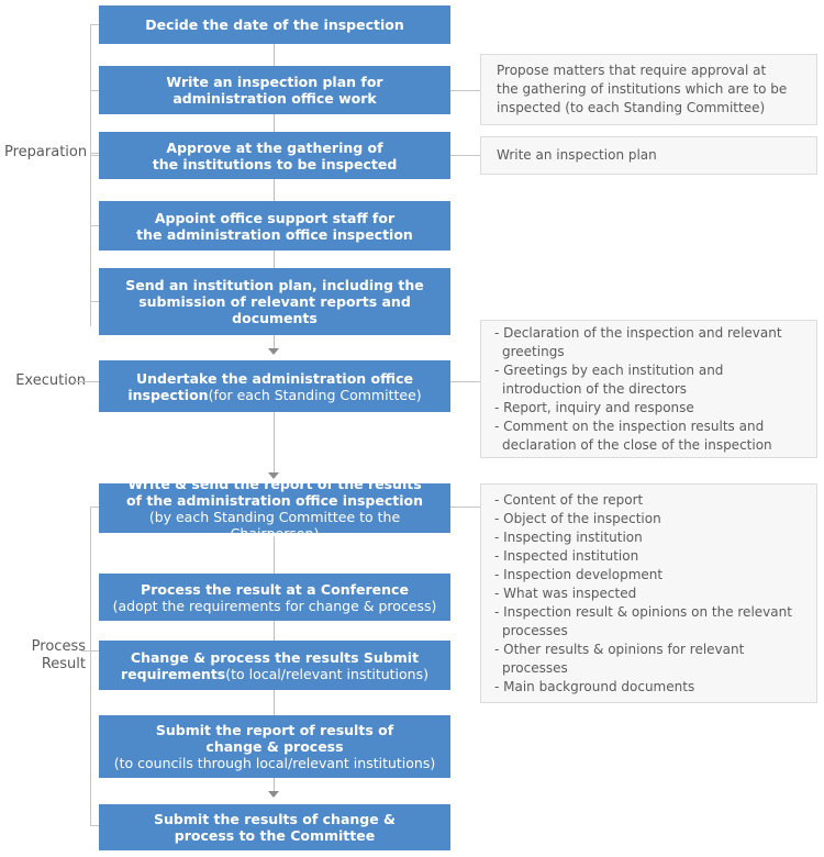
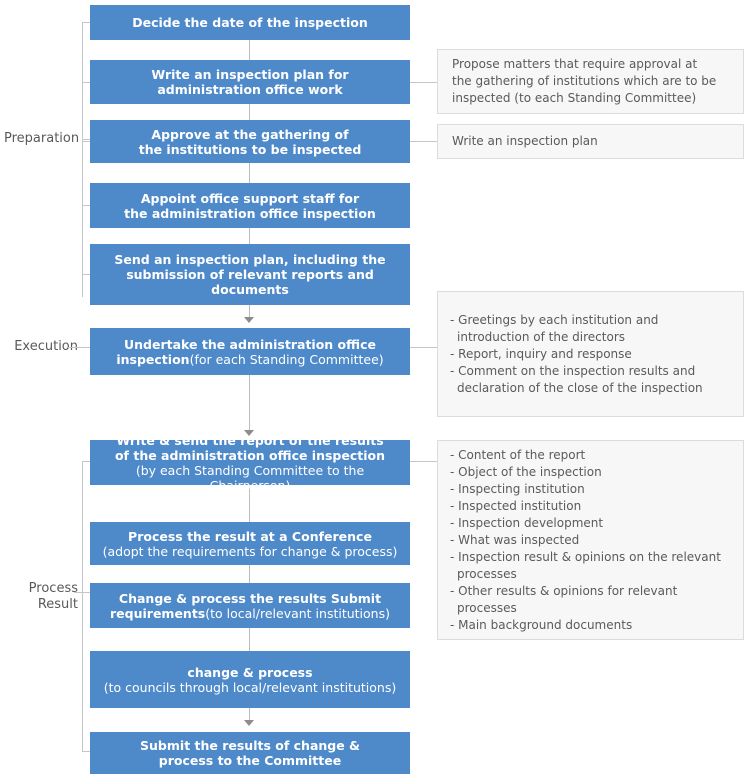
  Preparation
  Executio
  Process
  Result
  Decide the date of the inspection
  Write an inspection plan for
  administration office work
  Approve at the gathering of
  the institutions to be inspected
  Appoint office support staff for
  the administration office inspection
- Send an institution plan, including the
+ Send an inspection plan, including the
  submission of relevant reports and
  documents
  Undertake the administration office
  inspection(for each Standing Committee)
  Write & send the report of the results
  of the administration office inspection
  (by each Standing Committee to the Chairperson)
  Process the result at a Conference
  (adopt the requirements for change & process)
  Change & process the results Submit
  requirements(to local/relevant institutions)
- Submit the report of results of
  change & process
  (to councils through local/relevant institutions)
  Submit the results of change &
  process to the Committee
  Propose matters that require approval at
  the gathering of institutions which are to be
  inspected (to each Standing Committee)
  Write an inspection plan
- - Declaration of the inspection and relevant greetings
  - Greetings by each institution and introduction of the directors
  - Report, inquiry and response
  - Comment on the inspection results and declaration of the close of the inspection
  - Content of the report
  - Object of the inspection
  - Inspecting institution
  - Inspected institution
  - Inspection development
  - What was inspected
  - Inspection result & opinions on the relevant processes
  - Other results & opinions for relevant processes
  - Main background documents
